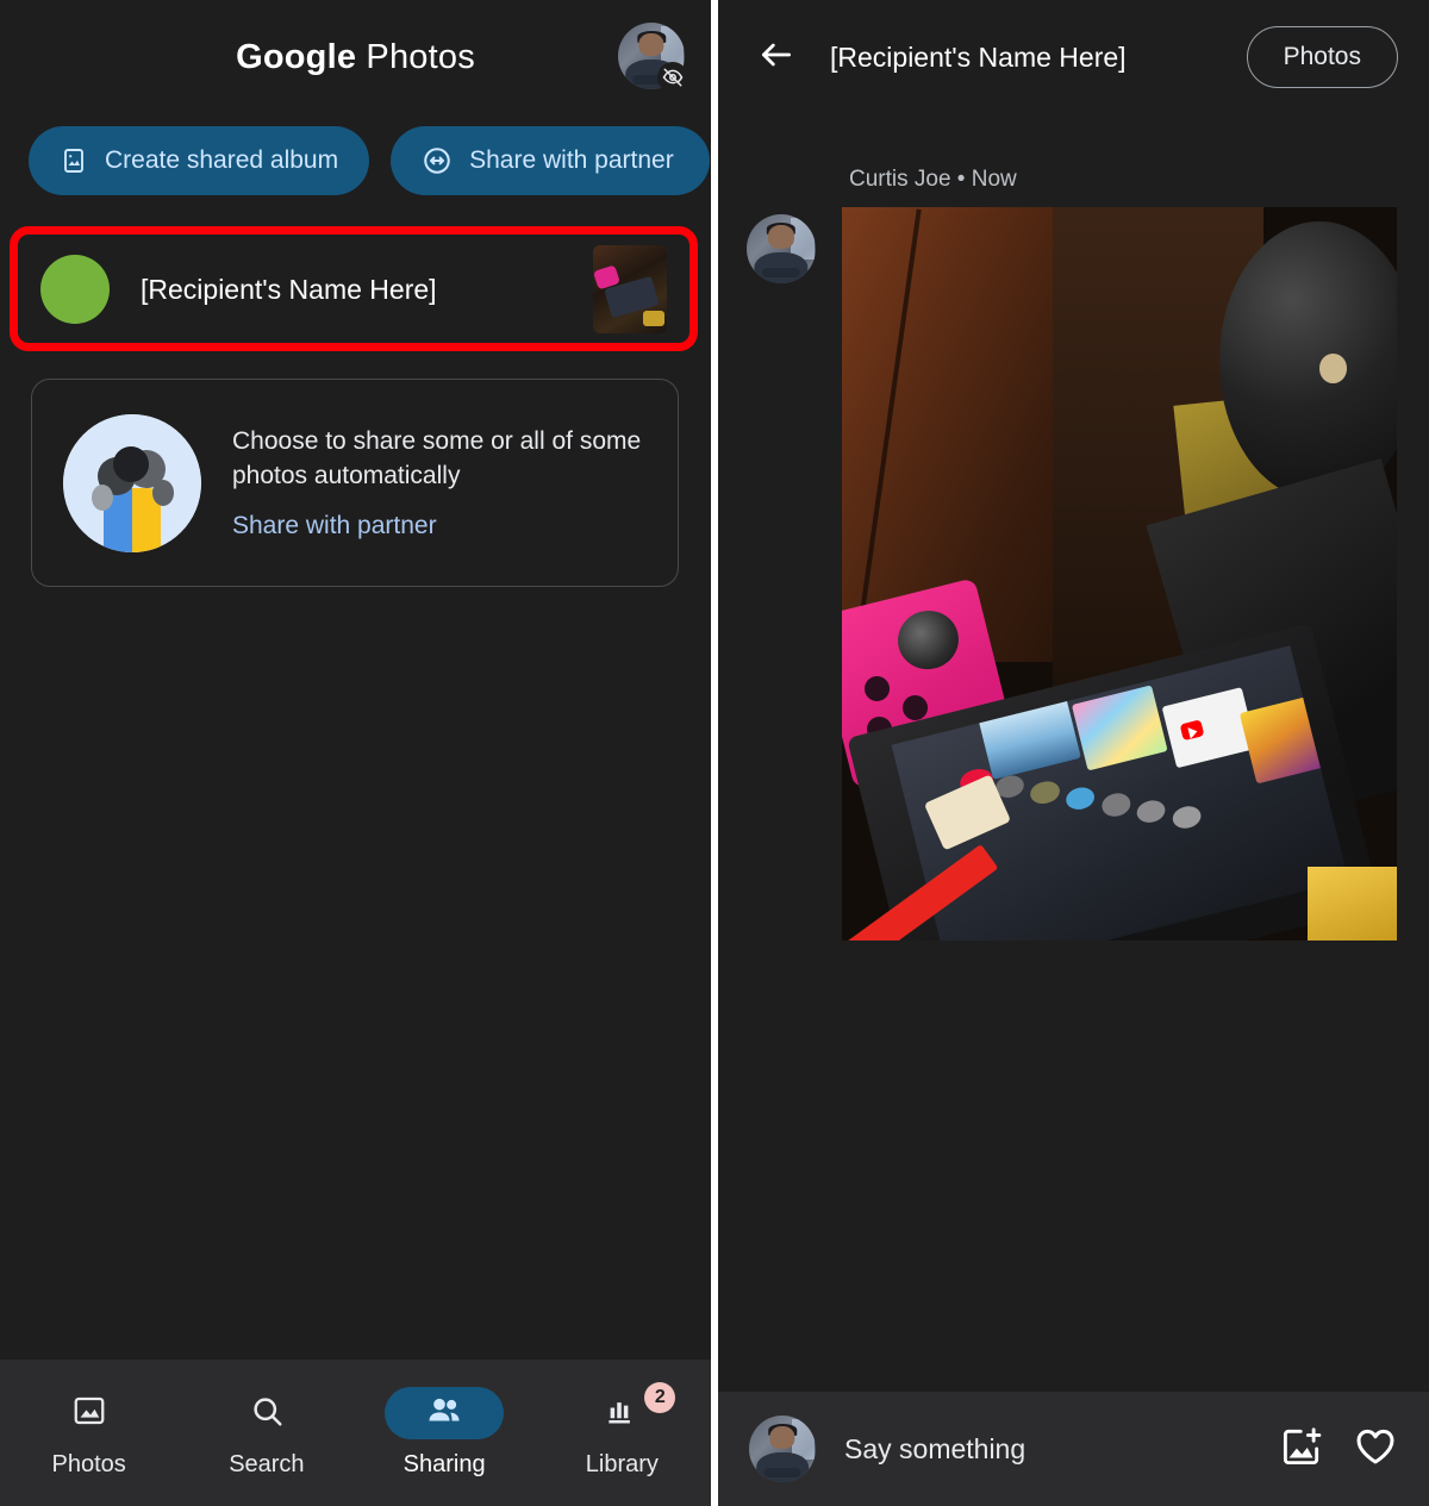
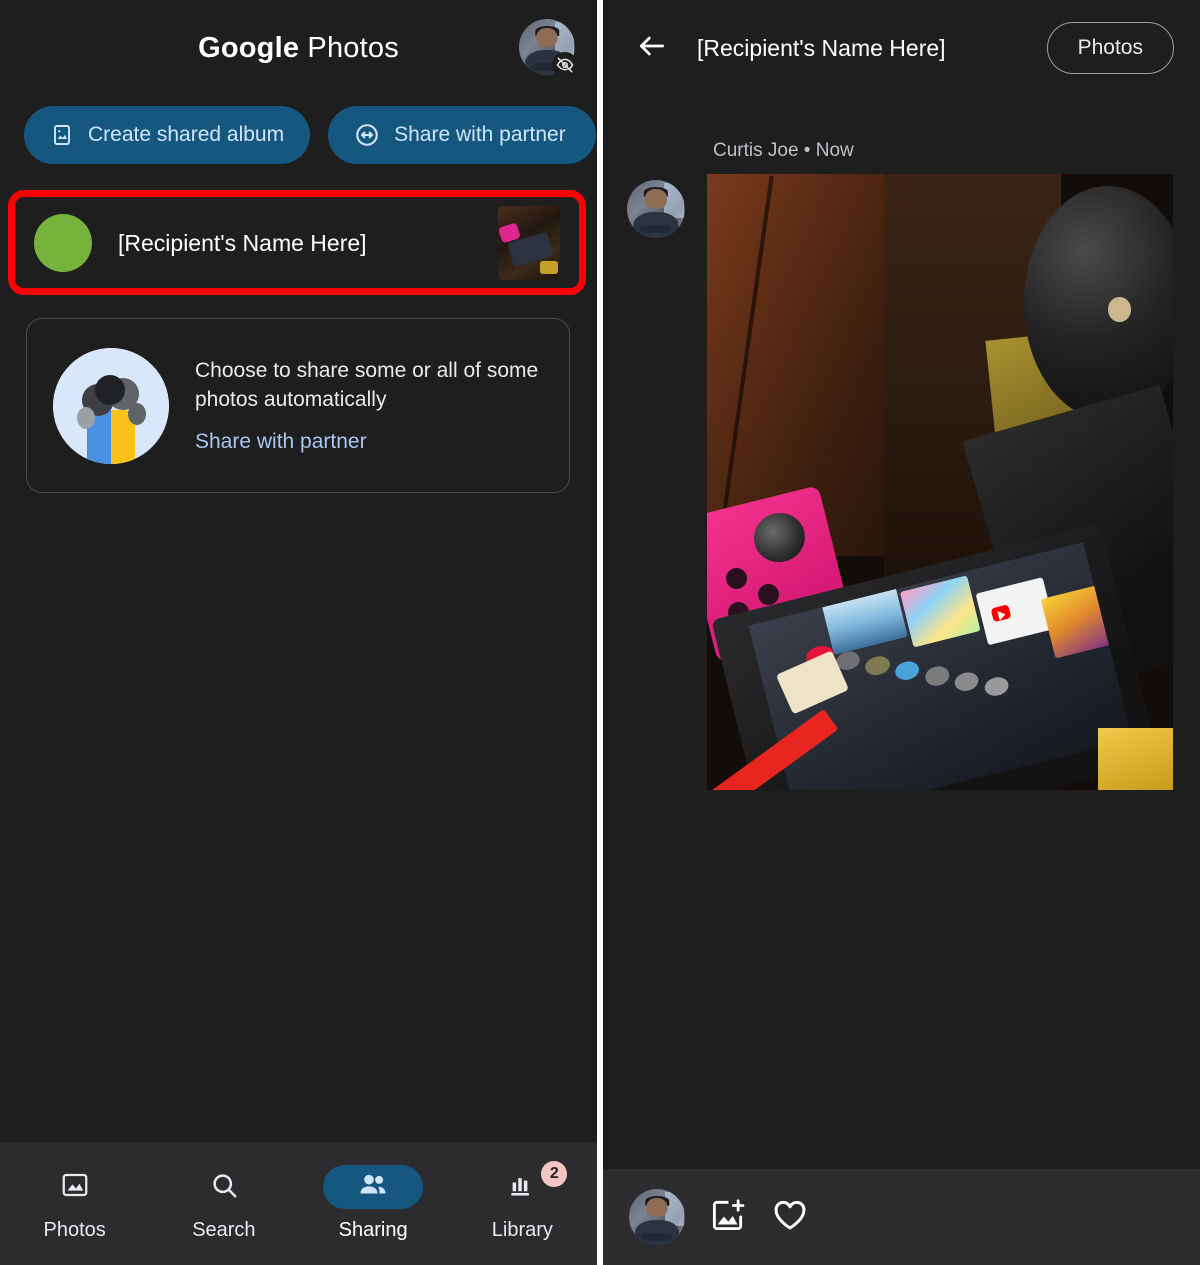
  Google Photos
  Create shared album
  Share with partner
  [Recipient's Name Here]
  Choose to share some or all of some photos automatically
  Share with partner
  Photos
  Search
  Sharing
  2
  Library
  [Recipient's Name Here]
  Photos
  Curtis Joe • Now
- Say something
